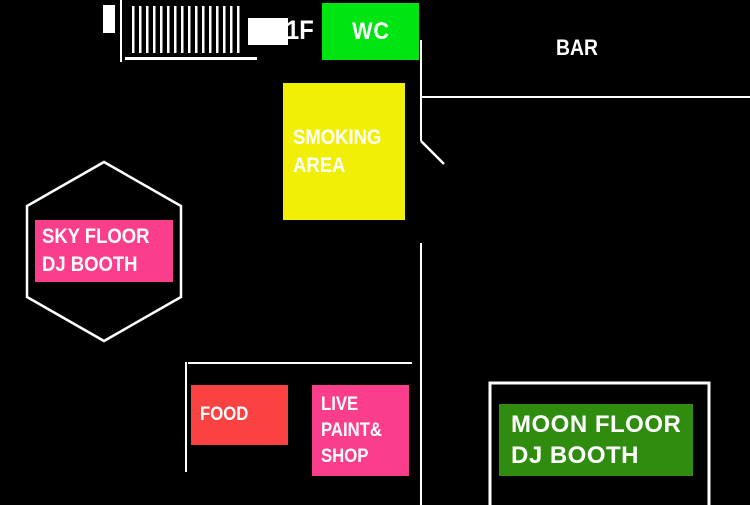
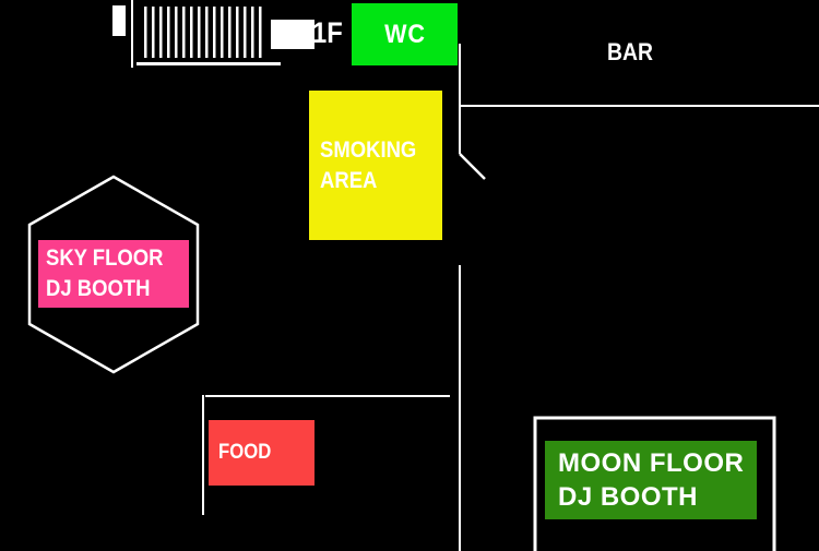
  1F
  WC
  BAR
  SMOKING
  AREA
  SKY FLOOR
  DJ BOOTH
  FOOD
- LIVE
- PAINT&
- SHOP
  MOON FLOOR
  DJ BOOTH
